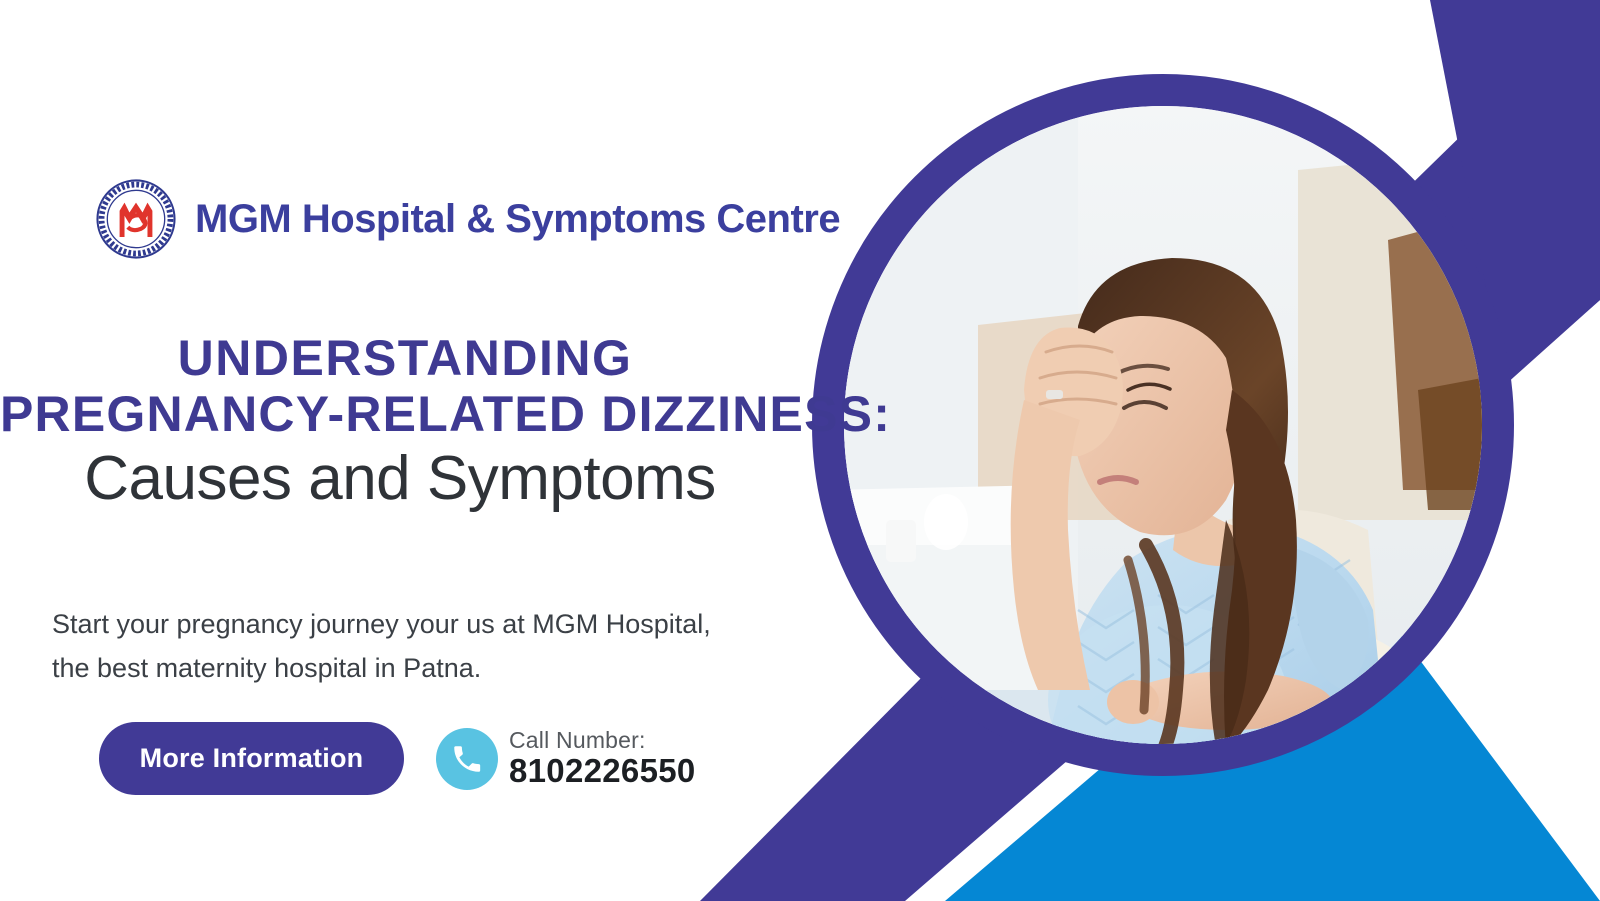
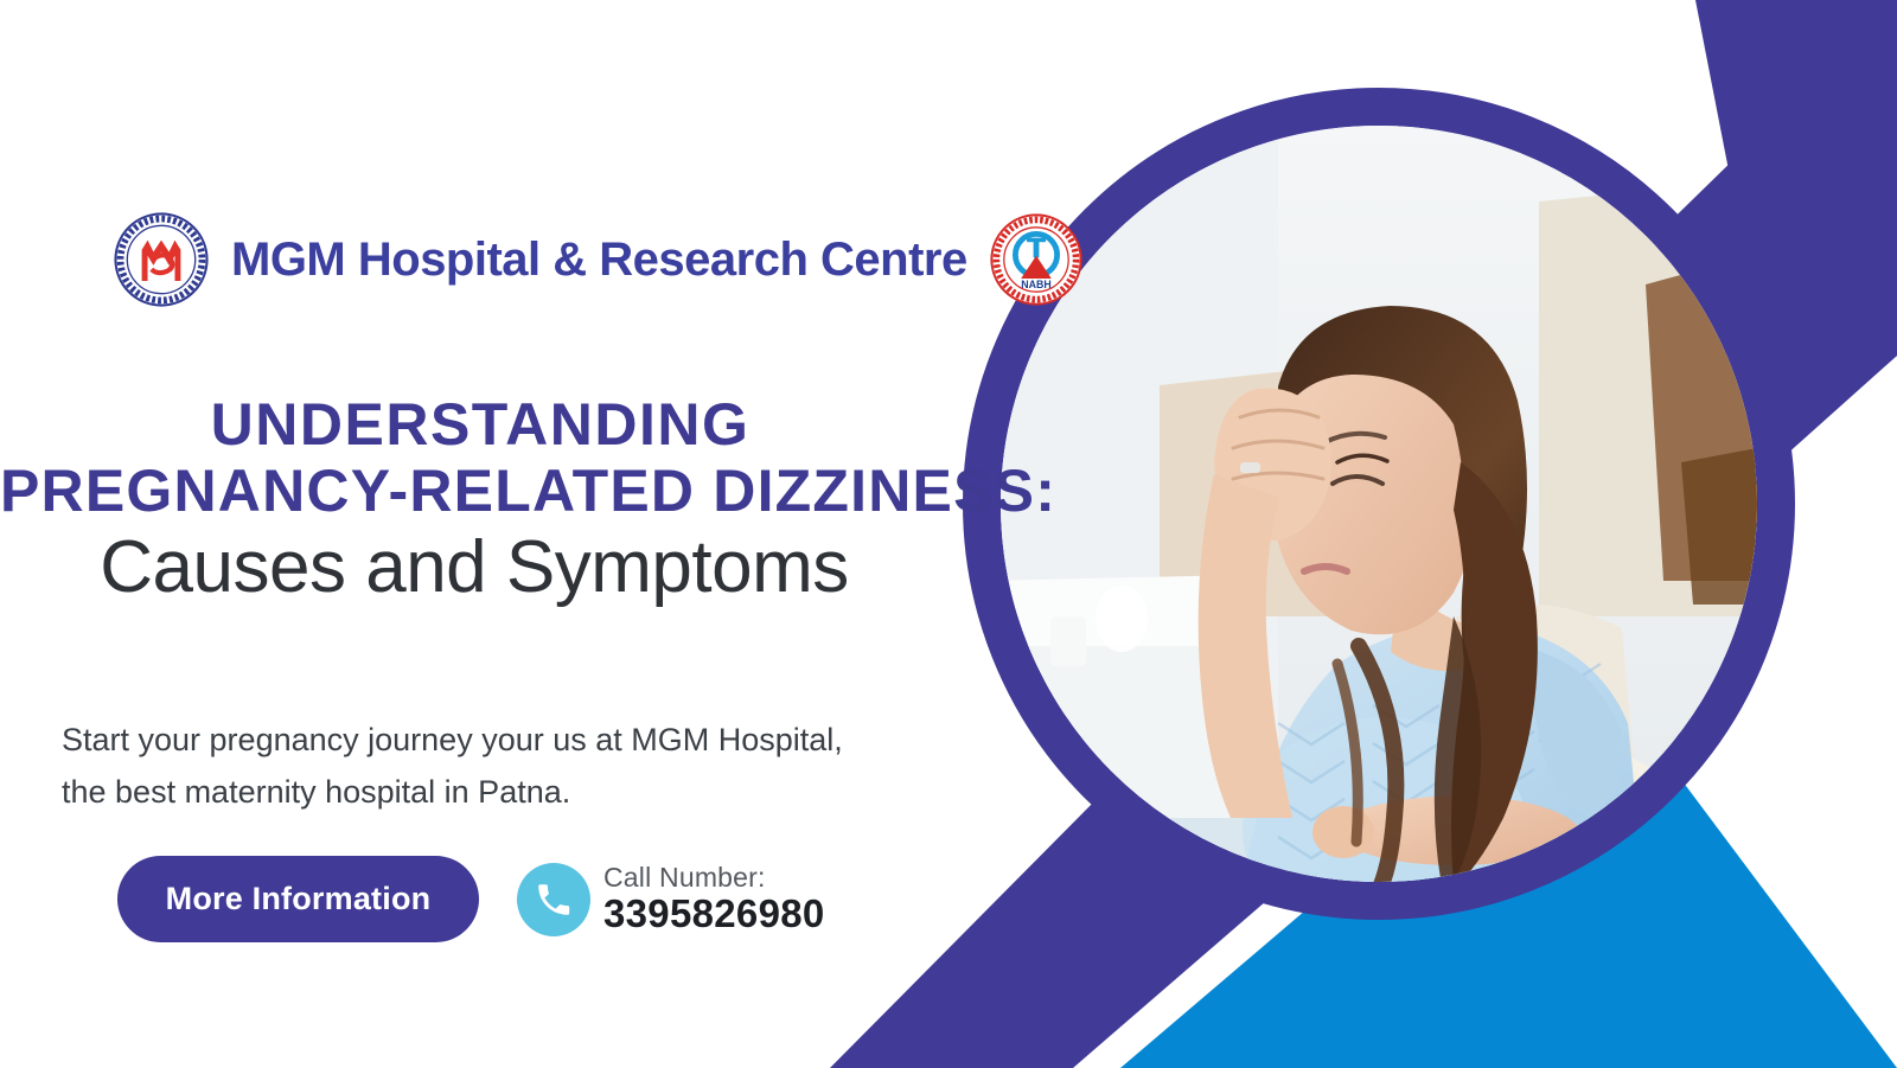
- MGM Hospital & Symptoms Centre
+ MGM Hospital & Research Centre
+ NABH
  UNDERSTANDING
  PREGNANCY-RELATED DIZZINESS:
  Causes and Symptoms
  Start your pregnancy journey your us at MGM Hospital, the best maternity hospital in Patna.
  More Information
  Call Number:
- 8102226550
+ 3395826980
